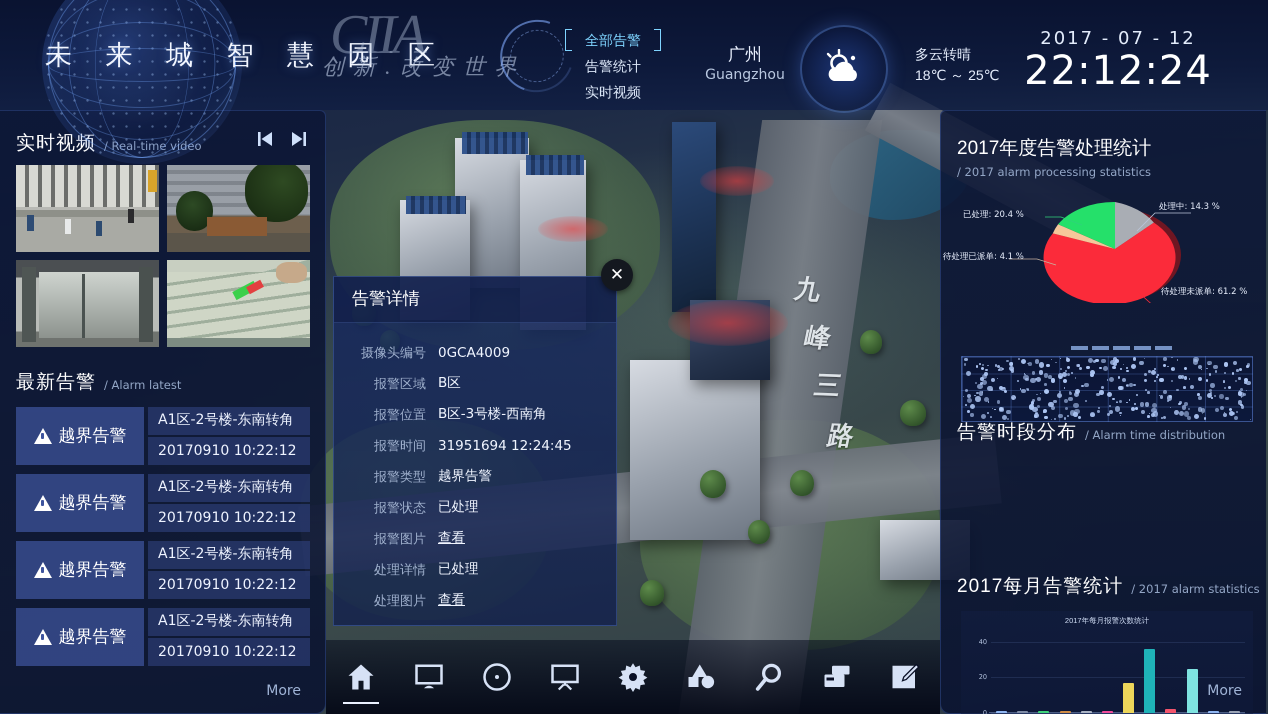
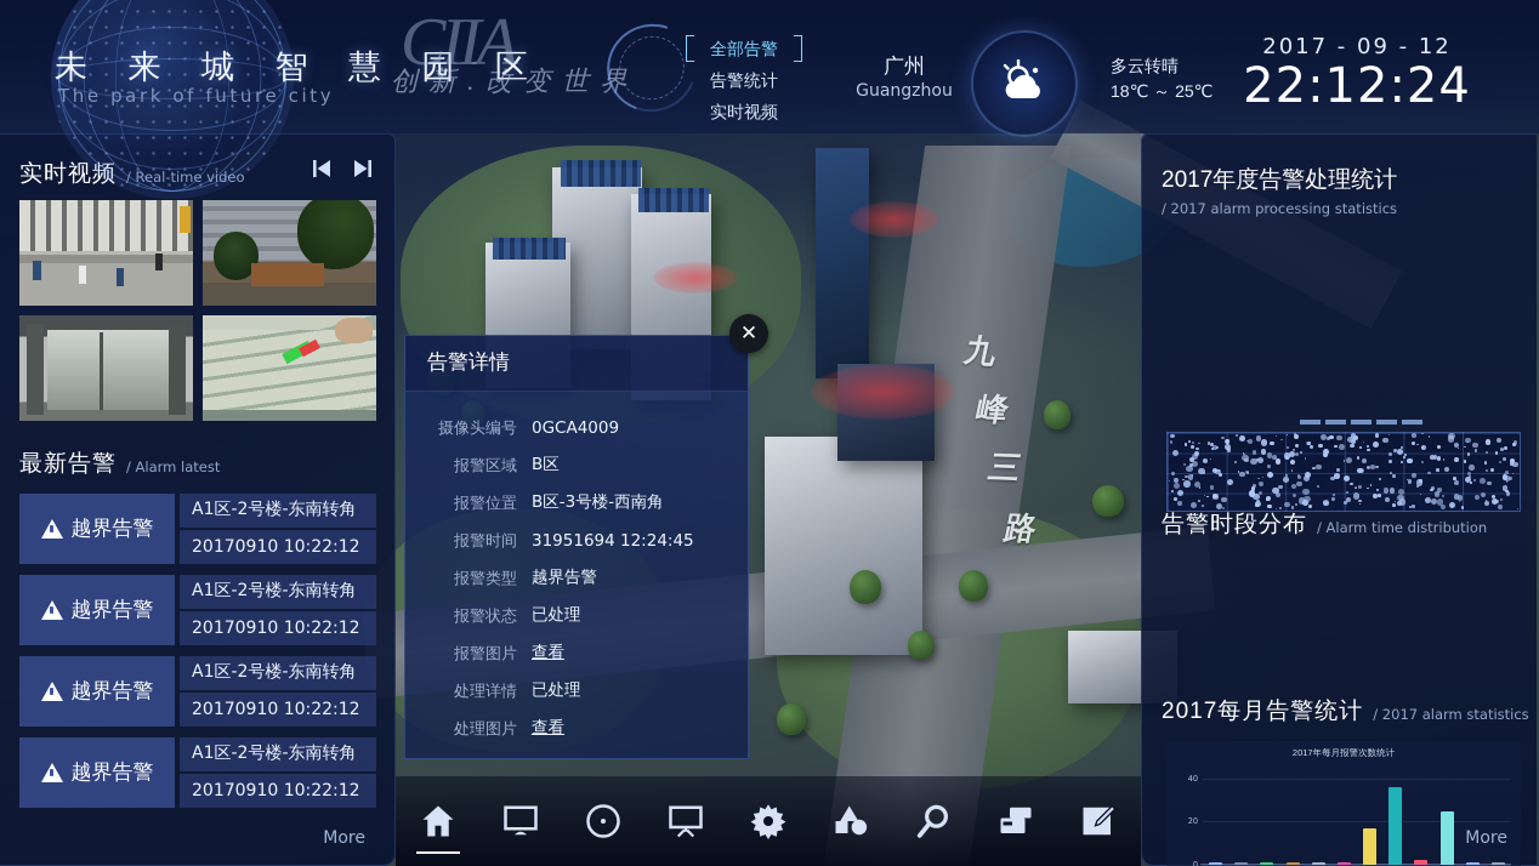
  未 来 城 智 慧 园 区
+ The park of future city
  CIIA
  创 新 . 改 变 世 界
  全部告警
  告警统计
  实时视频
  广州
  Guangzhou
  多云转晴
  18℃ ～ 25℃
- 2017 - 07 - 12
+ 2017 - 09 - 12
  22:12:24
  实时视
  最新告警
  / Alarm latest
  越界告警
  A1区-2号楼-东南转角
  20170910 10:22:12
  越界告警
  A1区-2号楼-东南转角
  20170910 10:22:12
  越界告警
  A1区-2号楼-东南转角
  20170910 10:22:12
  越界告警
  A1区-2号楼-东南转角
  20170910 10:22:12
  More
  2017年度告警处理统计
  / 2017 alarm processing statistics
- 处理中: 14.3 %
- 已处理: 20.4 %
- 待处理已派单: 4.1 %
- 待处理未派单: 61.2 %
  告警时段分布
  / Alarm time distribution
  2017每月告警统计
  / 2017 alarm statistics
  2017年每月报警次数统计
  0
  20
  40
  More
  ✕
  告警详情
  摄像头编号
  0GCA4009
  报警区域
  B区
  报警位置
  B区-3号楼-西南角
  报警时间
  31951694 12:24:45
  报警类型
  越界告警
  报警状态
  已处理
  报警图片
  查看
  处理详情
  已处理
  处理图片
  查看
